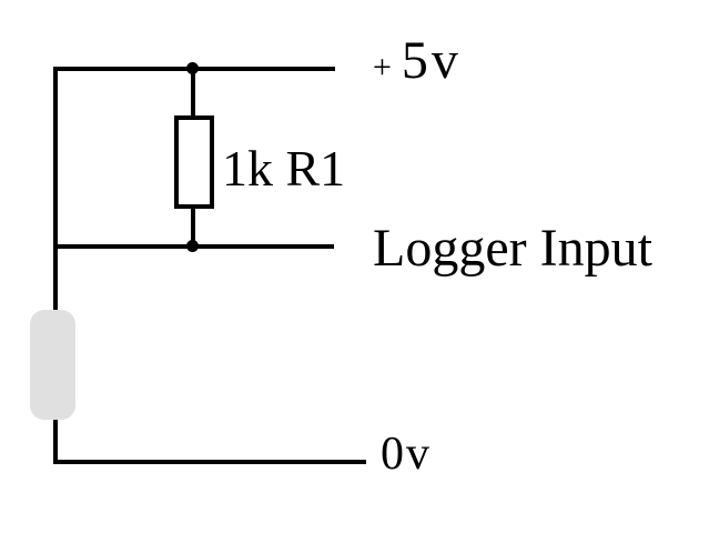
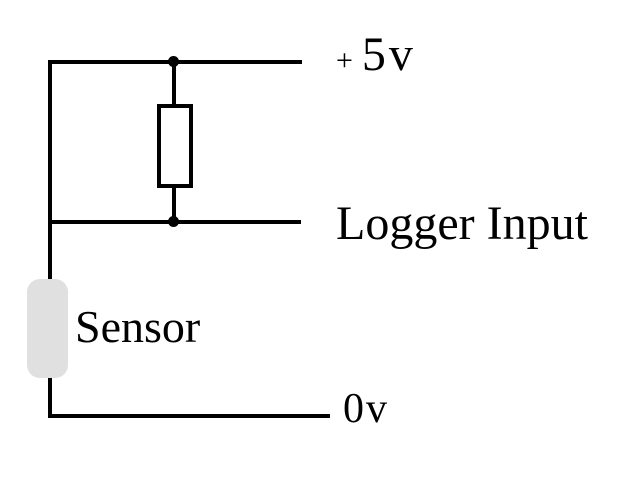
  + 5v
- 1k R1
  Logger Input
+ Sensor
  0v
